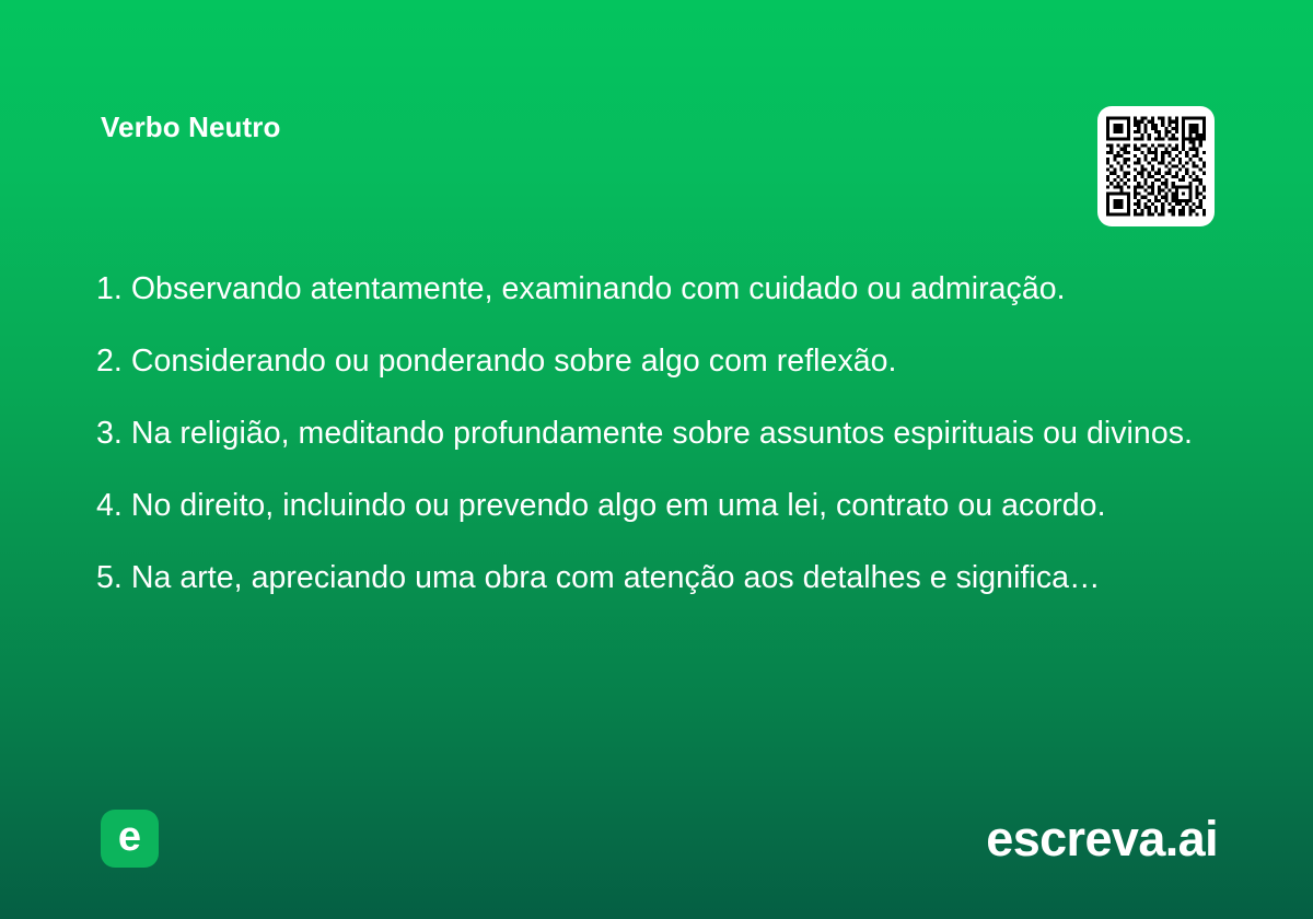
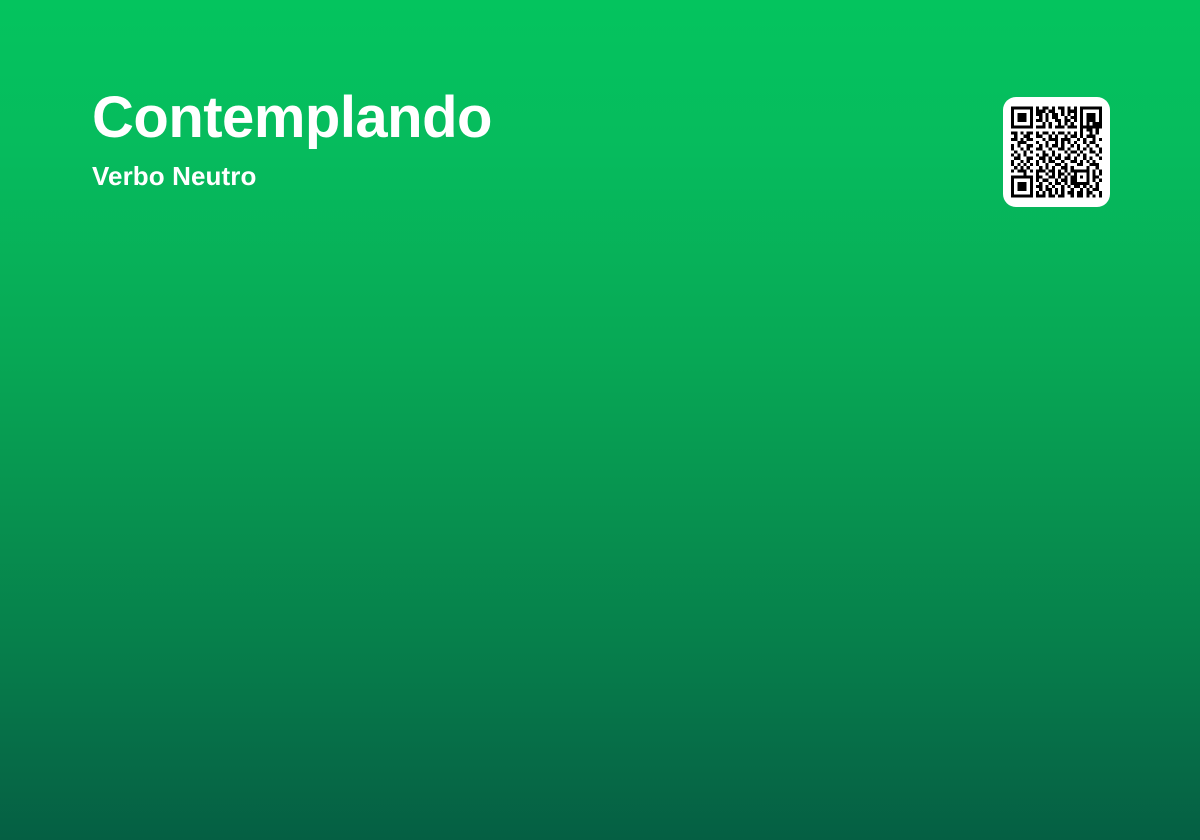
+ Contemplando
  Verbo Neutro
- 1. Observando atentamente, examinando com cuidado ou admiração.
- 2. Considerando ou ponderando sobre algo com reflexão.
- 3. Na religião, meditando profundamente sobre assuntos espirituais ou divinos.
- 4. No direito, incluindo ou prevendo algo em uma lei, contrato ou acordo.
- 5. Na arte, apreciando uma obra com atenção aos detalhes e significa…
- e
- escreva.ai
